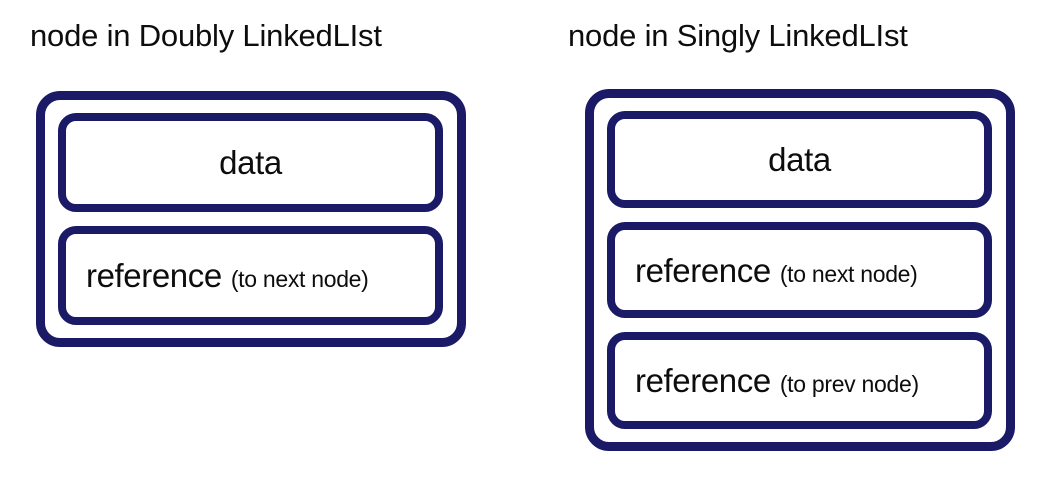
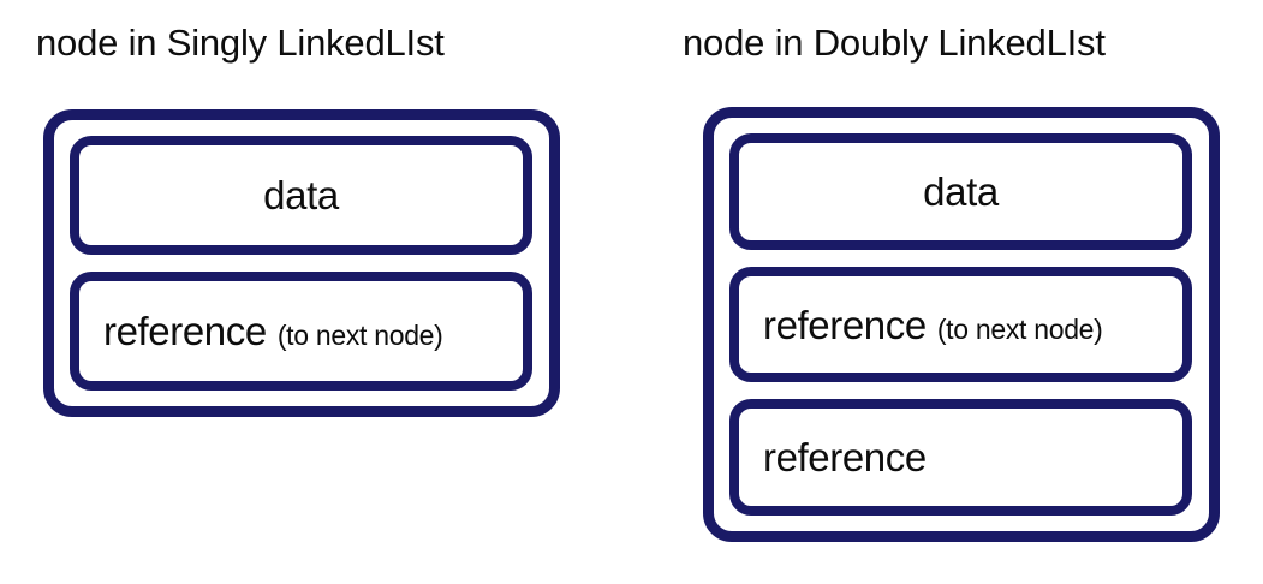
- node in Doubly LinkedLIst
+ node in Singly LinkedLIst
  data
  reference
  (to next node)
- node in Singly LinkedLIst
+ node in Doubly LinkedLIst
  data
  reference
  (to next node)
  reference
- (to prev node)
